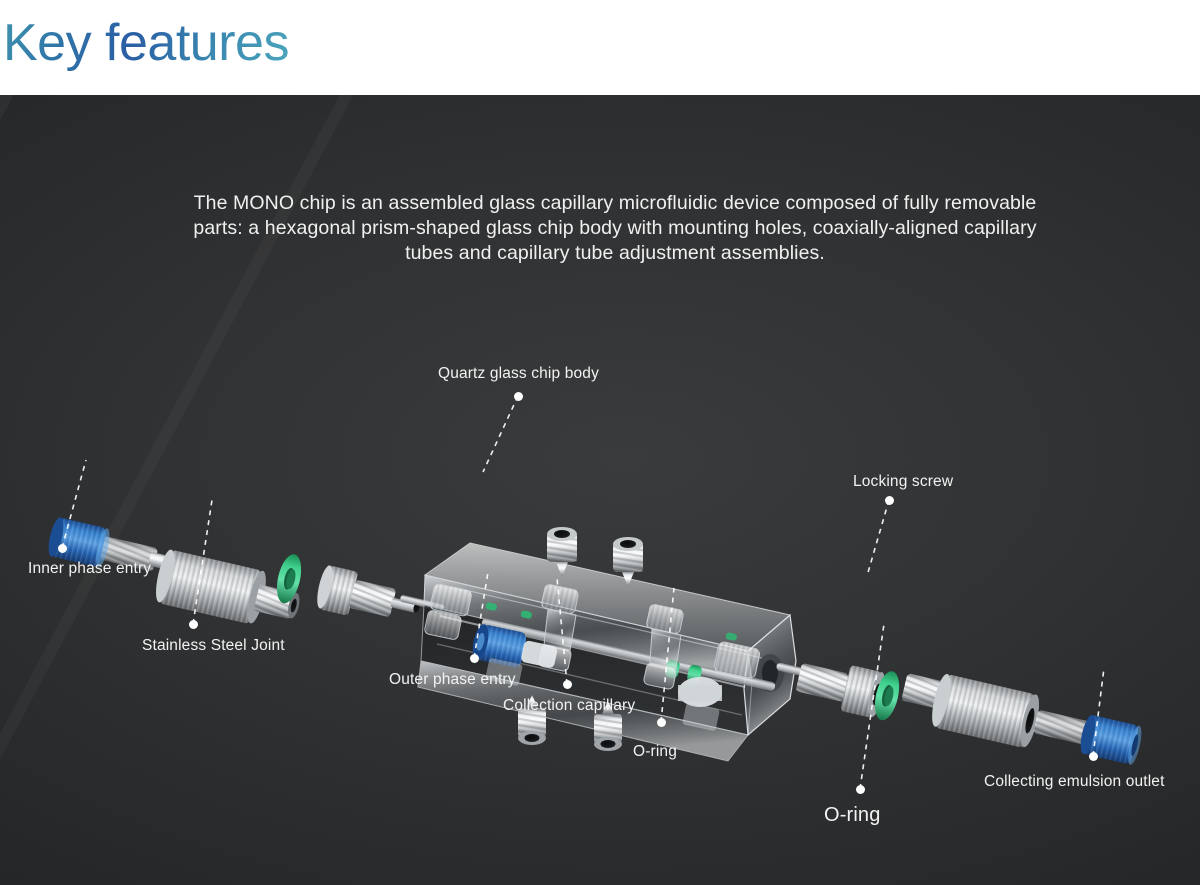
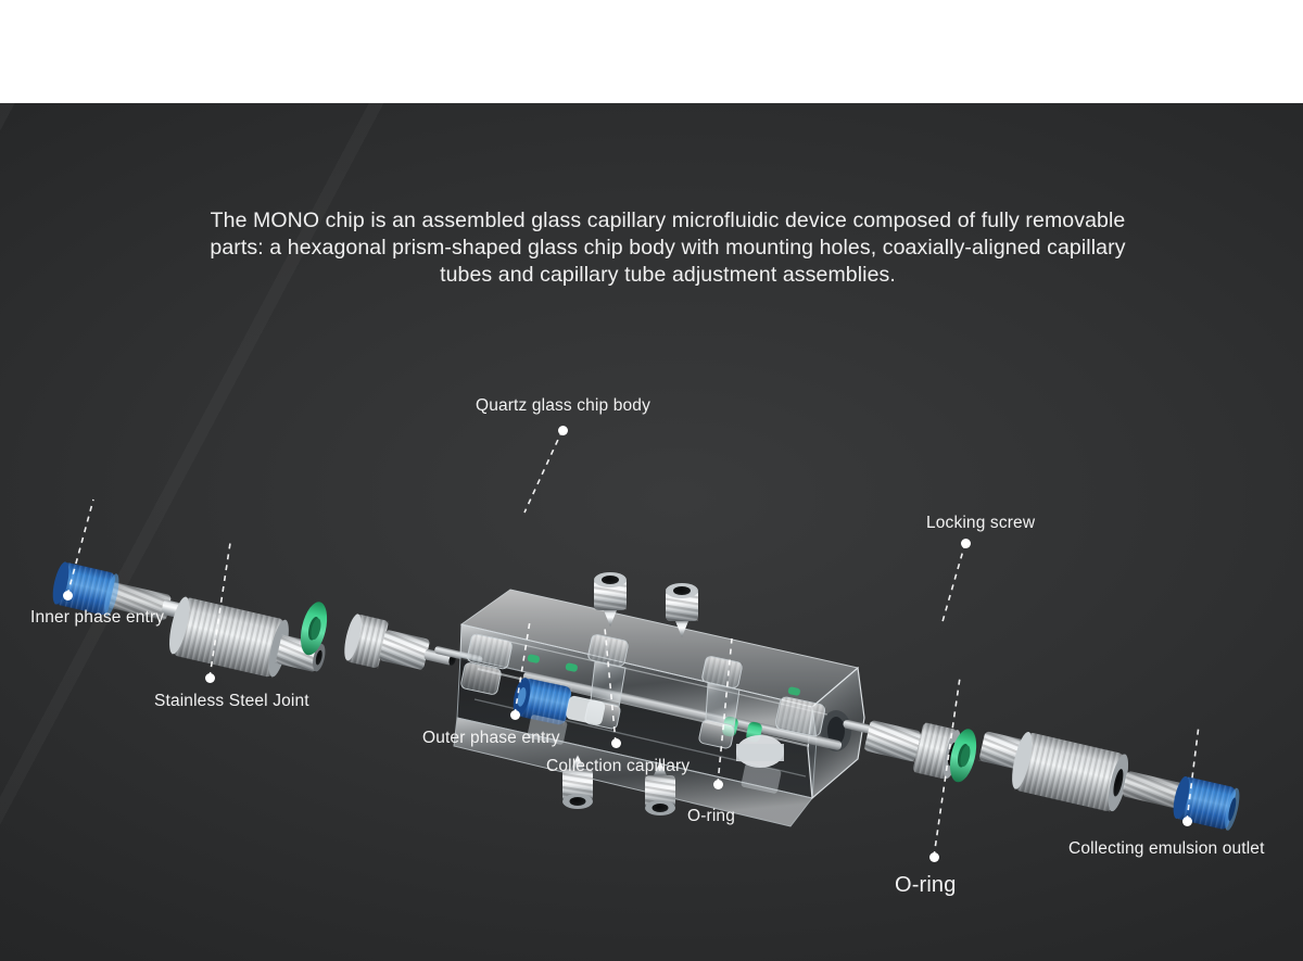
- Key features
